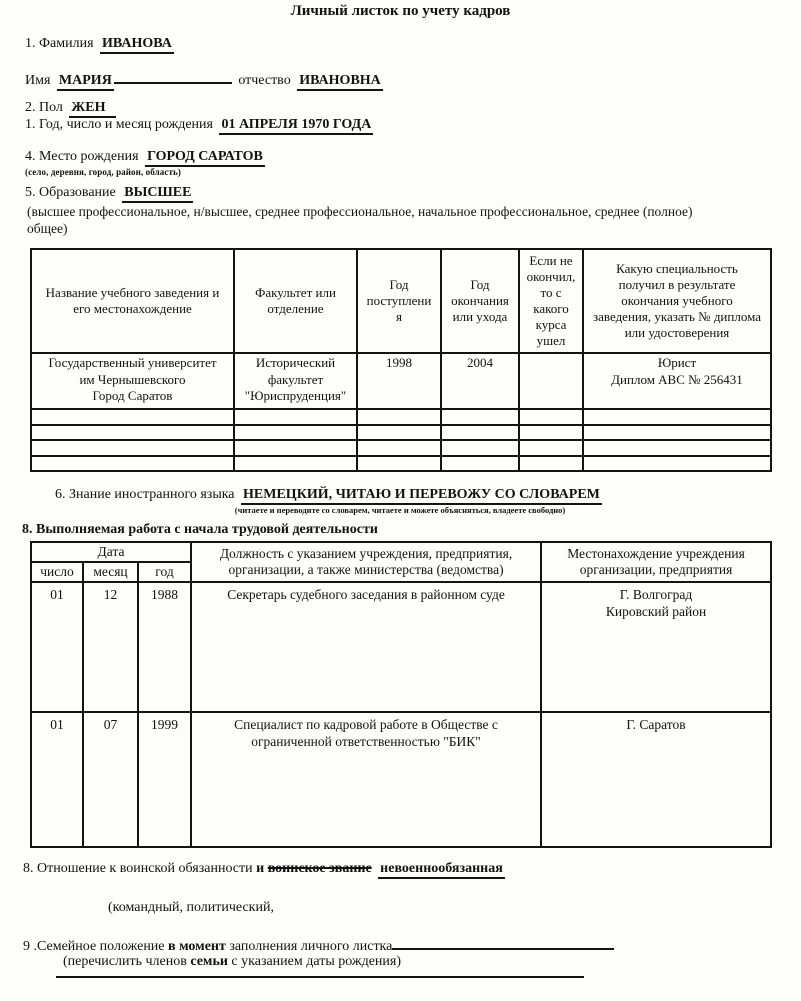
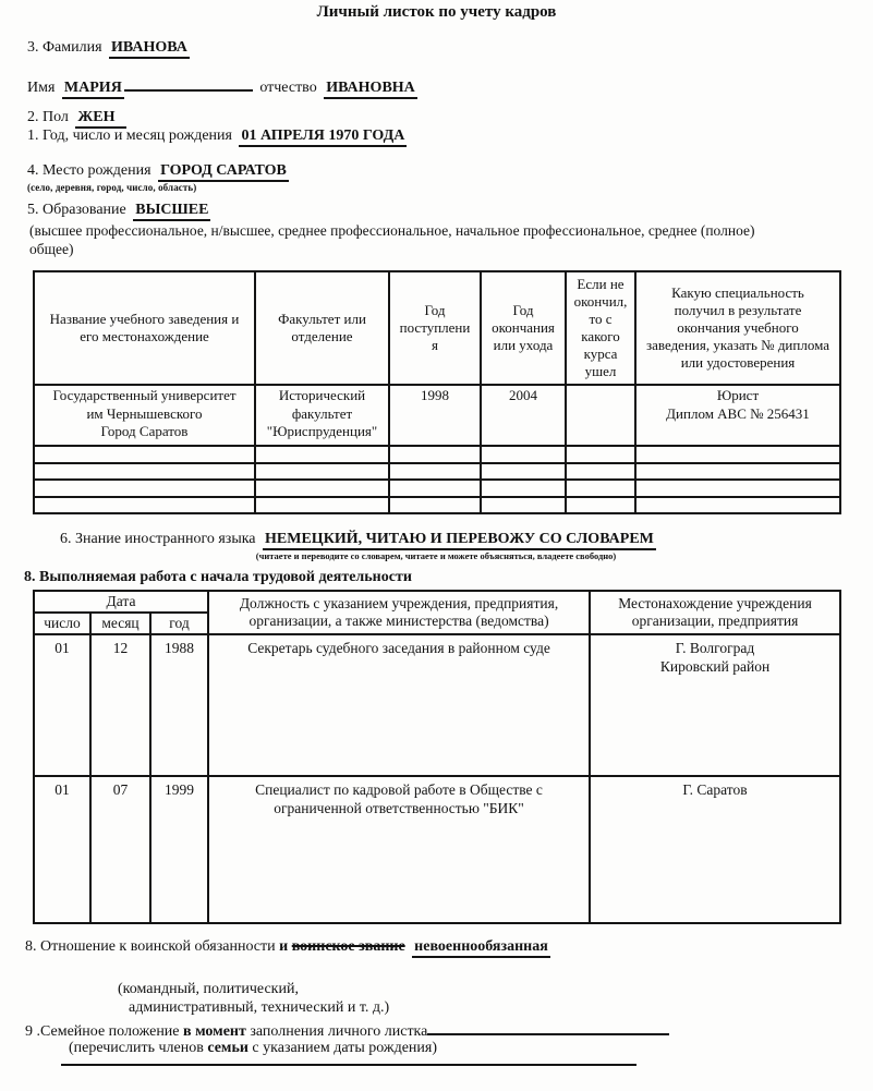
  Личный листок по учету кадров
- 1. Фамилия ИВАНОВА
+ 3. Фамилия ИВАНОВА
  Имя МАРИЯ отчество ИВАНОВНА
  2. Пол ЖЕН
  1. Год, число и месяц рождения 01 АПРЕЛЯ 1970 ГОДА
  4. Место рождения ГОРОД САРАТОВ
- (село, деревня, город, район, область)
+ (село, деревня, город, число, область)
  5. Образование ВЫСШЕЕ
  (высшее профессиональное, н/высшее, среднее профессиональное, начальное профессиональное, среднее (полное)
  общее)
  Название учебного заведения и его местонахождение	Факультет или отделение	Год поступлени я	Год окончания или ухода	Если не окончил, то с какого курса ушел	Какую специальность получил в результате окончания учебного заведения, указать № диплома или удостоверения
  Государственный университет им Чернышевского Город Саратов	Исторический факультет "Юриспруденция"	1998	2004		Юрист Диплом АВС № 256431
  6. Знание иностранного языка НЕМЕЦКИЙ, ЧИТАЮ И ПЕРЕВОЖУ СО СЛОВАРЕМ
  (читаете и переводите со словарем, читаете и можете объясняться, владеете свободно)
  8. Выполняемая работа с начала трудовой деятельности
  Дата	Должность с указанием учреждения, предприятия, организации, а также министерства (ведомства)	Местонахождение учреждения организации, предприятия
  число	месяц	год
  01	12	1988	Секретарь судебного заседания в районном суде	Г. Волгоград Кировский район
  01	07	1999	Специалист по кадровой работе в Обществе с ограниченной ответственностью "БИК"	Г. Саратов
  8. Отношение к воинской обязанности и воинское звание невоеннообязанная
  (командный, политический,
+ административный, технический и т. д.)
  9 .Семейное положение в момент заполнения личного листка
  (перечислить членов семьи с указанием даты рождения)
